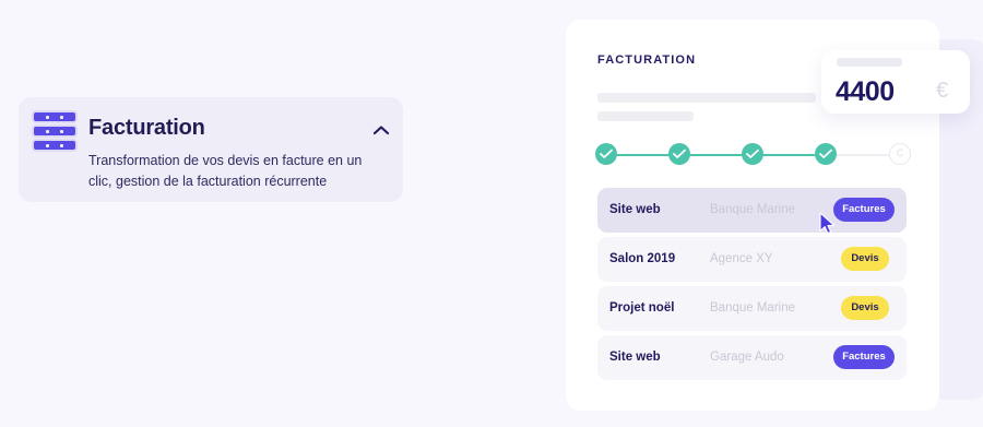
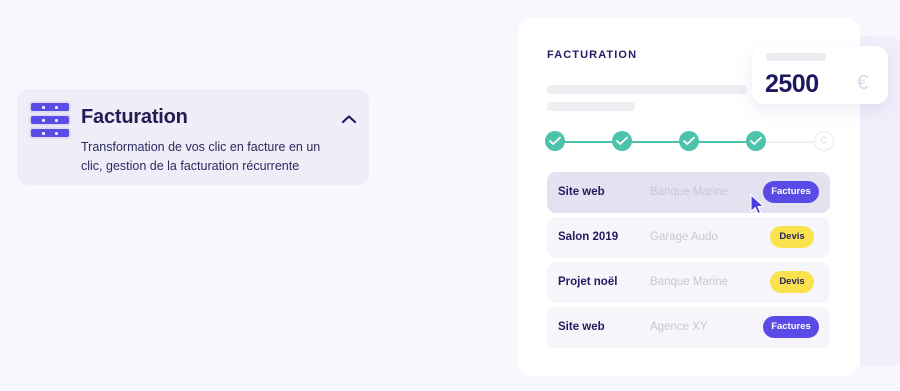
  Facturation
- Transformation de vos devis en facture en un clic, gestion de la facturation récurrente
+ Transformation de vos clic en facture en un clic, gestion de la facturation récurrente
  FACTURATION
- 4400
+ 2500
  €
  C
  Site web
  Banque Marine
  Factures
  Salon 2019
- Agence XY
+ Garage Audo
  Devis
  Projet noël
  Banque Marine
  Devis
  Site web
- Garage Audo
+ Agence XY
  Factures
